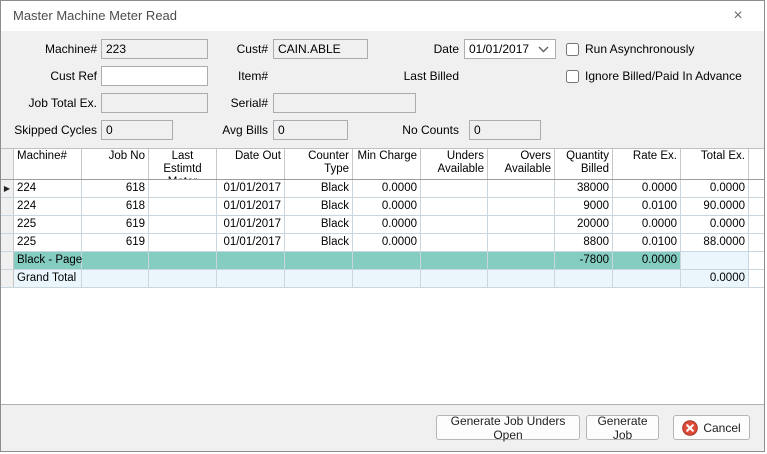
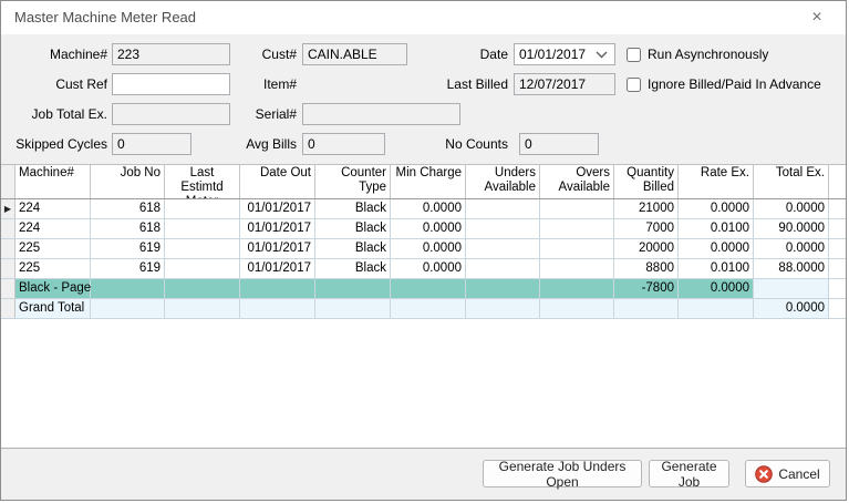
  Master Machine Meter Read
  ×
  Machine#
  223
  Cust#
  CAIN.ABLE
  Date
  01/01/2017
  Run Asynchronously
  Cust Ref
  Item#
  Last Billed
+ 12/07/2017
  Ignore Billed/Paid In Advance
  Job Total Ex.
  Serial#
  Skipped Cycles
  0
  Avg Bills
  0
  No Counts
  0
  Machine#
  Job No
  Date Out
  Counter Type
  Min Charge
  Unders Available
  Overs Available
  Quantity Billed
  Rate Ex.
  Total Ex.
  ▶
  224
  618
  01/01/2017
  Black
  0.0000
- 38000
+ 21000
  0.0000
  0.0000
  224
  618
  01/01/2017
  Black
  0.0000
- 9000
+ 7000
  0.0100
  90.0000
  225
  619
  01/01/2017
  Black
  0.0000
  20000
  0.0000
  0.0000
  225
  619
  01/01/2017
  Black
  0.0000
  8800
  0.0100
  88.0000
  Black - Page
  -7800
  0.0000
  Grand Total
  0.0000
  Generate Job Unders Open
  Generate Job
  Cancel
